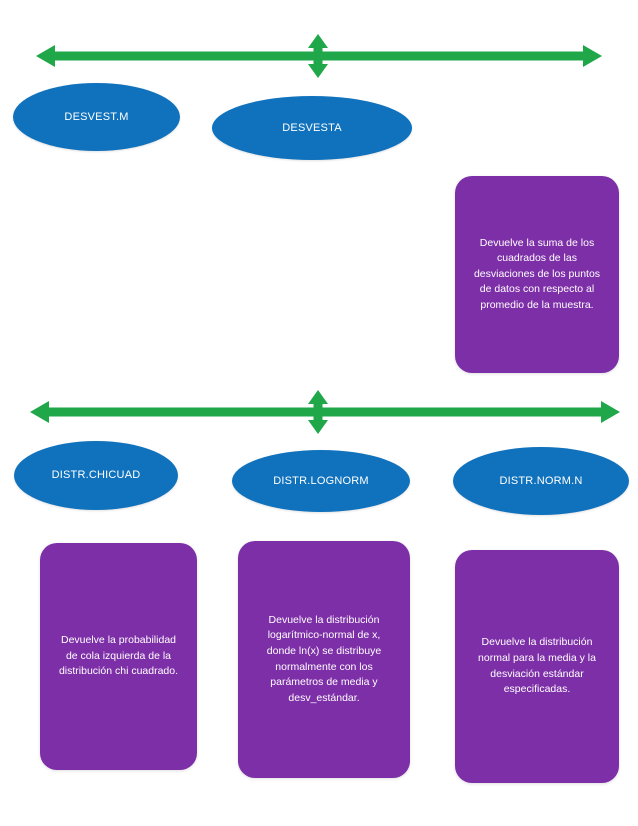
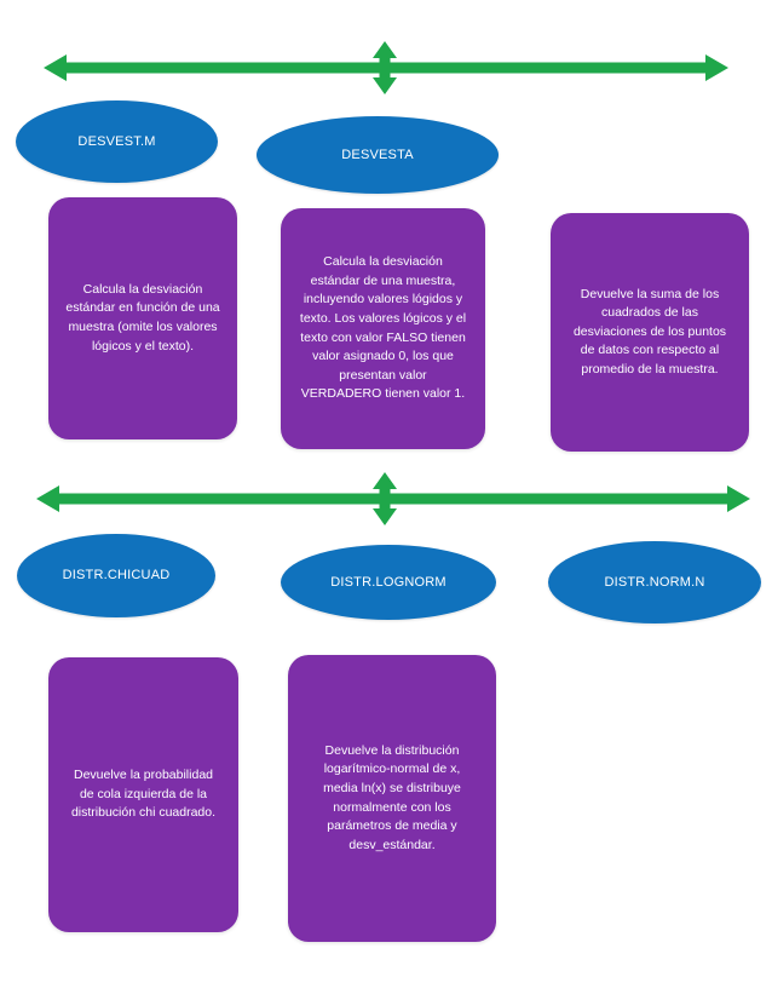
  DESVEST.M
  DESVESTA
+ Calcula la desviación estándar en función de una muestra (omite los valores lógicos y el texto).
+ Calcula la desviación estándar de una muestra, incluyendo valores lógidos y texto. Los valores lógicos y el texto con valor FALSO tienen valor asignado 0, los que presentan valor VERDADERO tienen valor 1.
  Devuelve la suma de los cuadrados de las desviaciones de los puntos de datos con respecto al promedio de la muestra.
  DISTR.CHICUAD
  DISTR.LOGNORM
  DISTR.NORM.N
  Devuelve la probabilidad de cola izquierda de la distribución chi cuadrado.
- Devuelve la distribución logarítmico-normal de x, donde ln(x) se distribuye normalmente con los parámetros de media y desv_estándar.
+ Devuelve la distribución logarítmico-normal de x, media ln(x) se distribuye normalmente con los parámetros de media y desv_estándar.
- Devuelve la distribución normal para la media y la desviación estándar especificadas.
